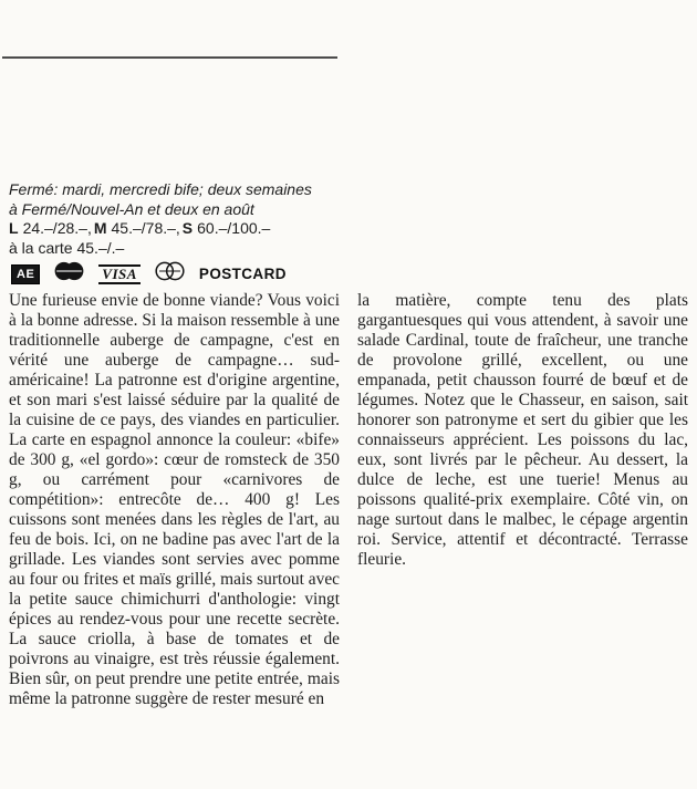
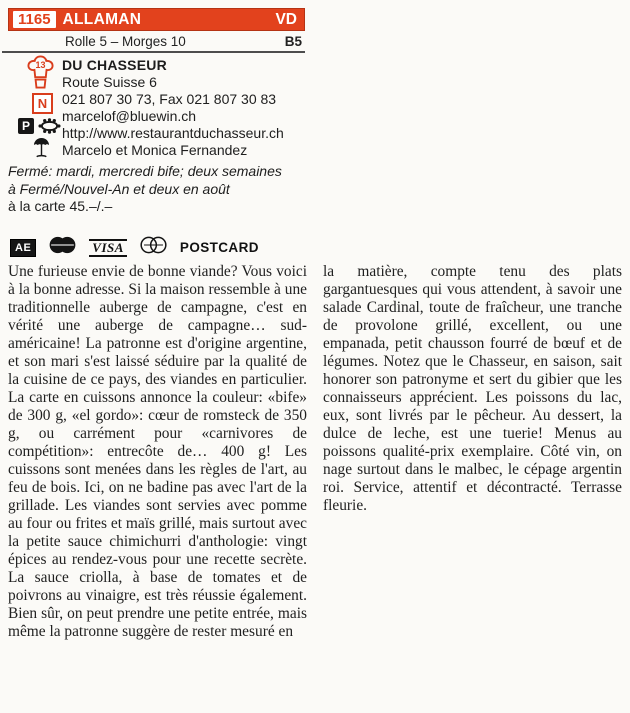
+ 1165
+ ALLAMAN
+ VD
+ Rolle 5 – Morges 10
+ B5
+ 13
+ N
+ P
+ DU CHASSEUR
+ Route Suisse 6
+ 021 807 30 73, Fax 021 807 30 83
+ marcelof@bluewin.ch
+ http://www.restaurantduchasseur.ch
+ Marcelo et Monica Fernandez
  Fermé: mardi, mercredi bife; deux semaines
  à Fermé/Nouvel-An et deux en août
- L 24.–/28.–, M 45.–/78.–, S 60.–/100.–
  à la carte 45.–/.–
  AE
  VISA
  POSTCARD
- Une furieuse envie de bonne viande? Vous voici à la bonne adresse. Si la maison ressemble à une traditionnelle auberge de campagne, c'est en vérité une auberge de campagne… sud-américaine! La patronne est d'origine argentine, et son mari s'est laissé séduire par la qualité de la cuisine de ce pays, des viandes en particulier. La carte en espagnol annonce la couleur: «bife» de 300 g, «el gordo»: cœur de romsteck de 350 g, ou carrément pour «carnivores de compétition»: entrecôte de… 400 g! Les cuissons sont menées dans les règles de l'art, au feu de bois. Ici, on ne badine pas avec l'art de la grillade. Les viandes sont servies avec pomme au four ou frites et maïs grillé, mais surtout avec la petite sauce chimichurri d'anthologie: vingt épices au rendez-vous pour une recette secrète. La sauce criolla, à base de tomates et de poivrons au vinaigre, est très réussie également. Bien sûr, on peut prendre une petite entrée, mais même la patronne suggère de rester mesuré en
+ Une furieuse envie de bonne viande? Vous voici à la bonne adresse. Si la maison ressemble à une traditionnelle auberge de campagne, c'est en vérité une auberge de campagne… sud-américaine! La patronne est d'origine argentine, et son mari s'est laissé séduire par la qualité de la cuisine de ce pays, des viandes en particulier. La carte en cuissons annonce la couleur: «bife» de 300 g, «el gordo»: cœur de romsteck de 350 g, ou carrément pour «carnivores de compétition»: entrecôte de… 400 g! Les cuissons sont menées dans les règles de l'art, au feu de bois. Ici, on ne badine pas avec l'art de la grillade. Les viandes sont servies avec pomme au four ou frites et maïs grillé, mais surtout avec la petite sauce chimichurri d'anthologie: vingt épices au rendez-vous pour une recette secrète. La sauce criolla, à base de tomates et de poivrons au vinaigre, est très réussie également. Bien sûr, on peut prendre une petite entrée, mais même la patronne suggère de rester mesuré en
  la matière, compte tenu des plats gargantuesques qui vous attendent, à savoir une salade Cardinal, toute de fraîcheur, une tranche de provolone grillé, excellent, ou une empanada, petit chausson fourré de bœuf et de légumes. Notez que le Chasseur, en saison, sait honorer son patronyme et sert du gibier que les connaisseurs apprécient. Les poissons du lac, eux, sont livrés par le pêcheur. Au dessert, la dulce de leche, est une tuerie! Menus au poissons qualité-prix exemplaire. Côté vin, on nage surtout dans le malbec, le cépage argentin roi. Service, attentif et décontracté. Terrasse fleurie.
